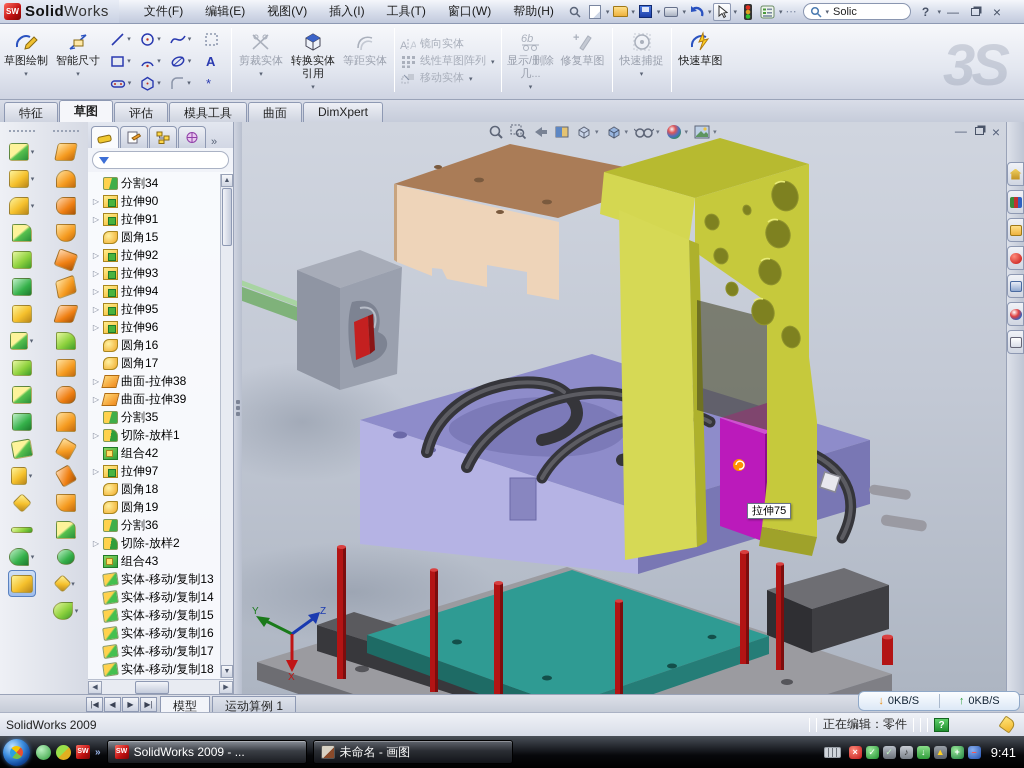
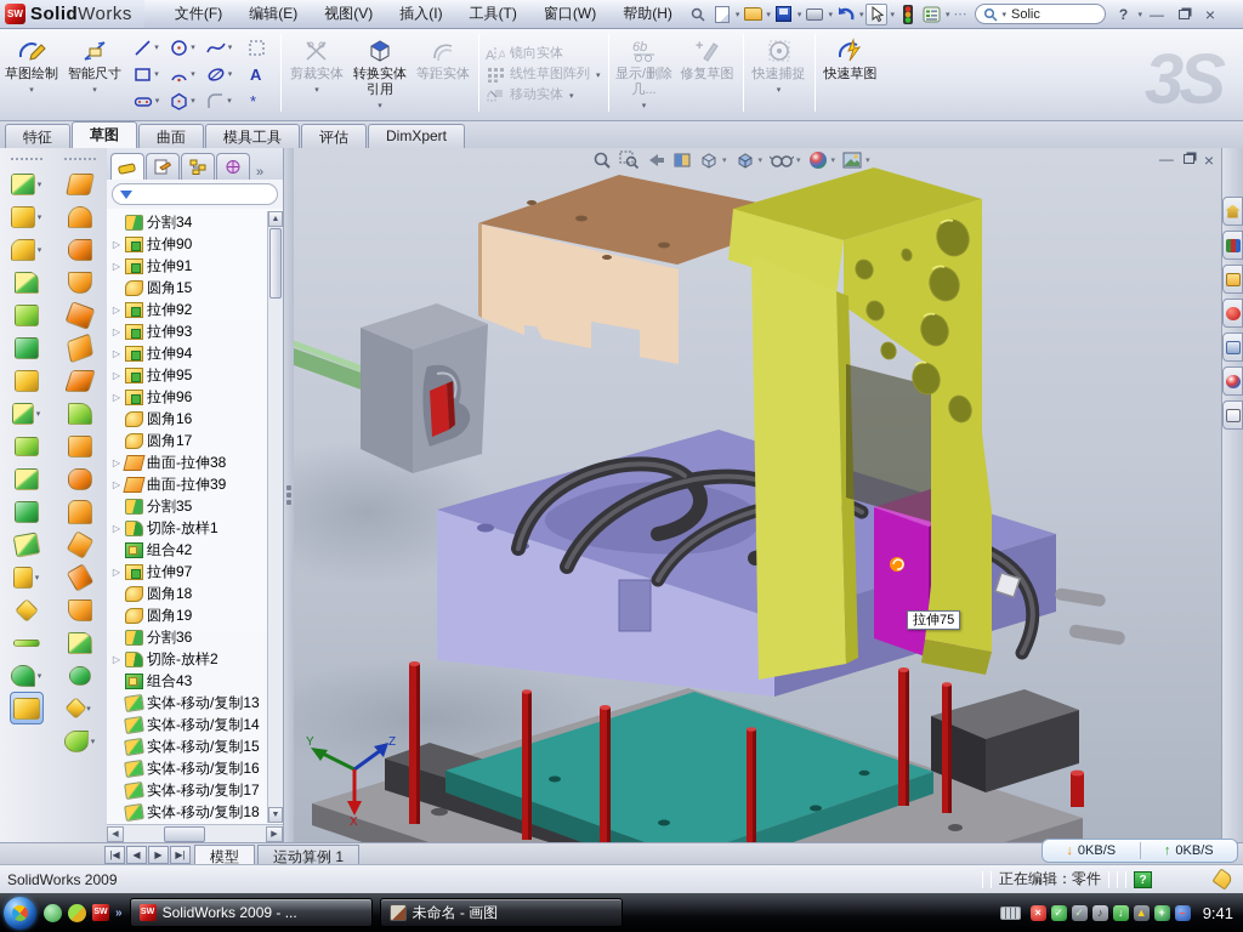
  SW
  SolidWorks
  文件(F)
  编辑(E)
  视图(V)
  插入(I)
  工具(T)
  窗口(W)
  帮助(H)
  ⋯
  Solic
  ?
  —
  ×
  草图绘制
  智能尺寸
  A
  *
  剪裁实体
  转换实体引用
  等距实体
  A
  A
  镜向实体
  线性草图阵列
  移动实体
  6b
  显示/删除几...
  +
  修复草图
  快速捕捉
  快速草图
  3S
  特征
  草图
- 评估
+ 曲面
  模具工具
- 曲面
+ 评估
  DimXpert
  »
  分割34
  ▷
  拉伸90
  ▷
  拉伸91
  圆角15
  ▷
  拉伸92
  ▷
  拉伸93
  ▷
  拉伸94
  ▷
  拉伸95
  ▷
  拉伸96
  圆角16
  圆角17
  ▷
  曲面-拉伸38
  ▷
  曲面-拉伸39
  分割35
  ▷
  切除-放样1
  组合42
  ▷
  拉伸97
  圆角18
  圆角19
  分割36
  ▷
  切除-放样2
  组合43
  实体-移动/复制13
  实体-移动/复制14
  实体-移动/复制15
  实体-移动/复制16
  实体-移动/复制17
  实体-移动/复制18
  —
  ×
  拉伸75
  Y
  Z
  X
  |◀
  ◀
  ▶
  ▶|
  模型
  运动算例 1
  ↓
  0KB/S
  ↑
  0KB/S
  SolidWorks 2009
  正在编辑：零件
  ?
  »
  SolidWorks 2009 - ...
  未命名 - 画图
  ×
  ✓
  ✓
  ♪
  ↓
  ▲
  +
  –
  9:41
